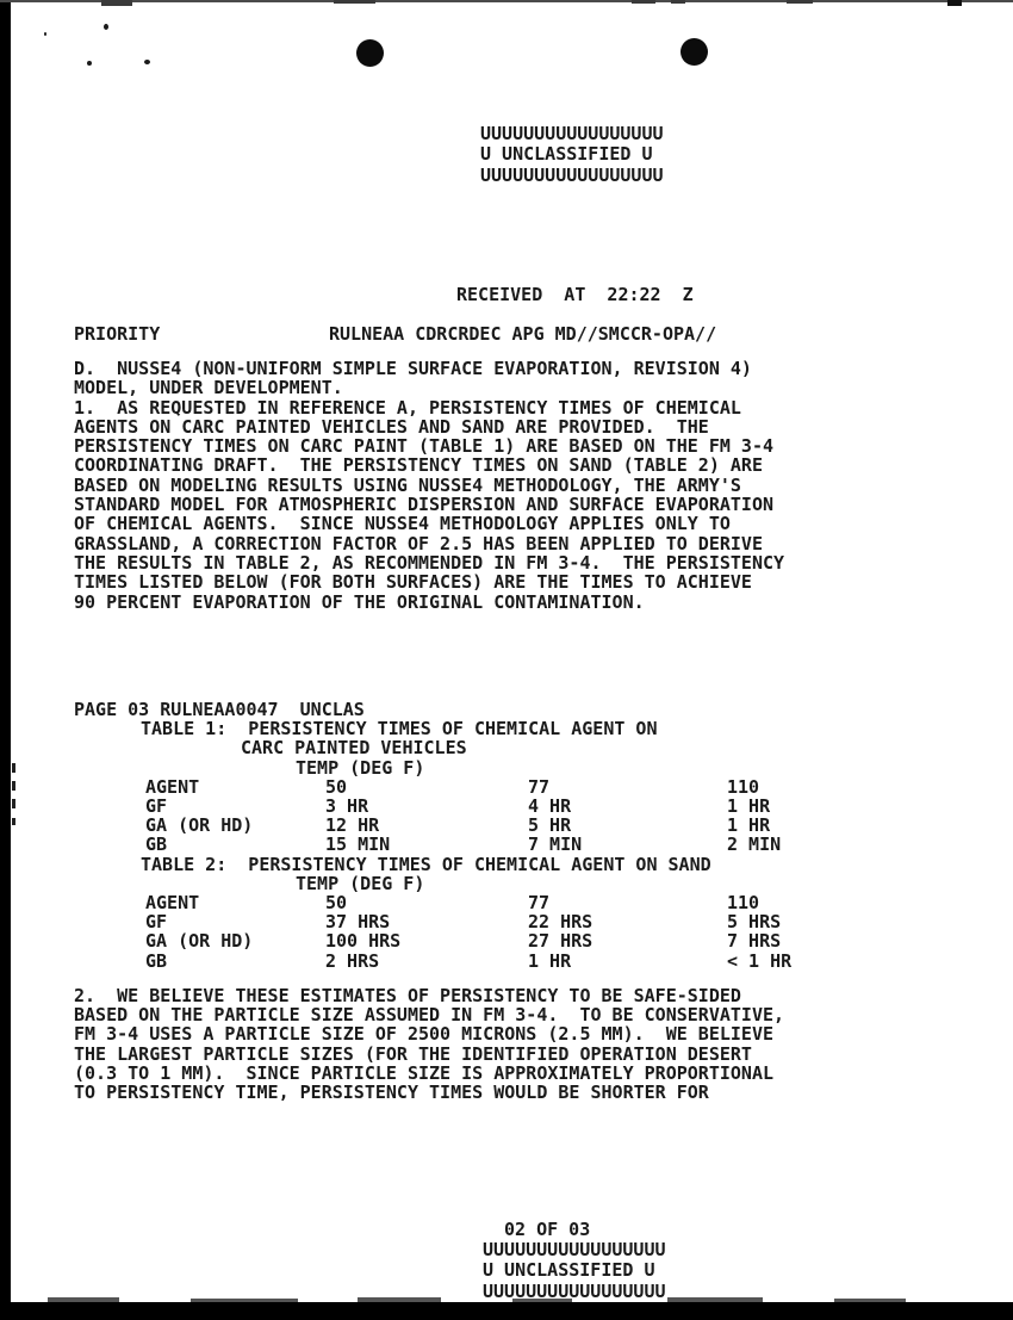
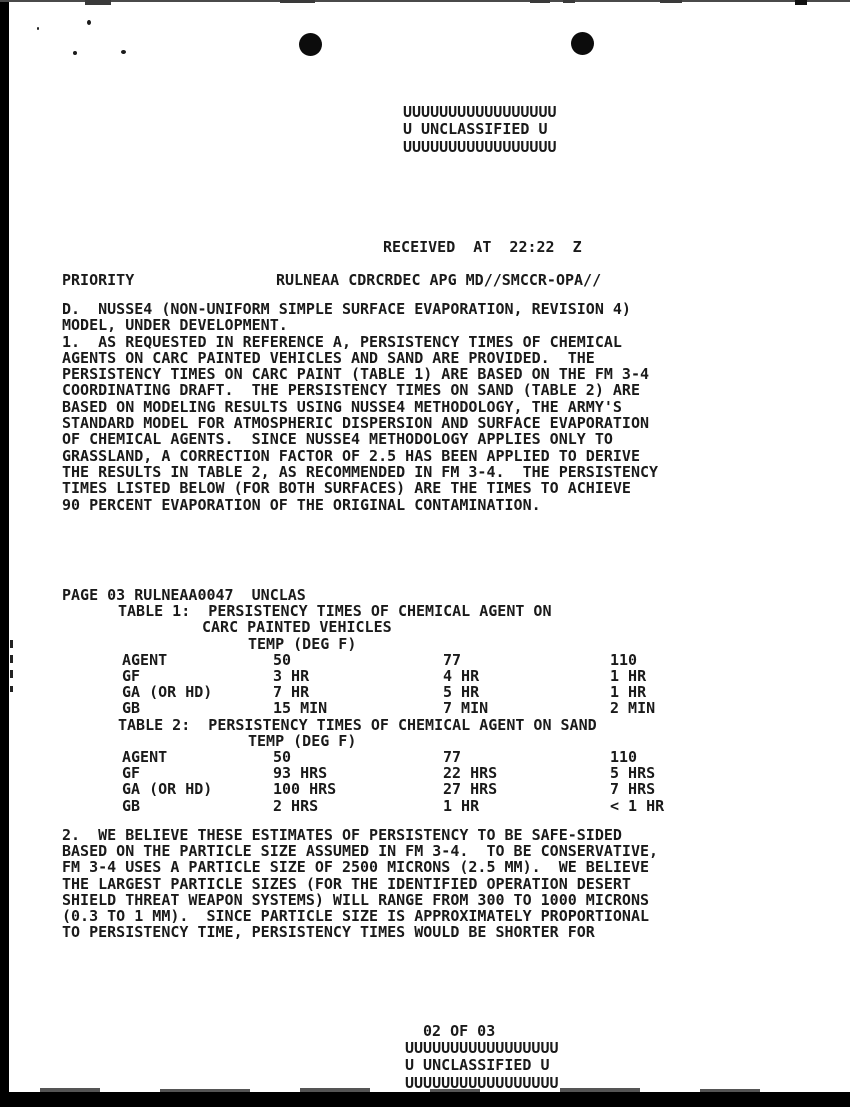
  UUUUUUUUUUUUUUUUU
  U UNCLASSIFIED U
  UUUUUUUUUUUUUUUUU
  RECEIVED AT 22:22 Z
  PRIORITY
  RULNEAA CDRCRDEC APG MD//SMCCR-OPA//
  D. NUSSE4 (NON-UNIFORM SIMPLE SURFACE EVAPORATION, REVISION 4)
  MODEL, UNDER DEVELOPMENT.
  1. AS REQUESTED IN REFERENCE A, PERSISTENCY TIMES OF CHEMICAL
  AGENTS ON CARC PAINTED VEHICLES AND SAND ARE PROVIDED. THE
  PERSISTENCY TIMES ON CARC PAINT (TABLE 1) ARE BASED ON THE FM 3-4
  COORDINATING DRAFT. THE PERSISTENCY TIMES ON SAND (TABLE 2) ARE
  BASED ON MODELING RESULTS USING NUSSE4 METHODOLOGY, THE ARMY'S
  STANDARD MODEL FOR ATMOSPHERIC DISPERSION AND SURFACE EVAPORATION
  OF CHEMICAL AGENTS. SINCE NUSSE4 METHODOLOGY APPLIES ONLY TO
  GRASSLAND, A CORRECTION FACTOR OF 2.5 HAS BEEN APPLIED TO DERIVE
  THE RESULTS IN TABLE 2, AS RECOMMENDED IN FM 3-4. THE PERSISTENCY
  TIMES LISTED BELOW (FOR BOTH SURFACES) ARE THE TIMES TO ACHIEVE
  90 PERCENT EVAPORATION OF THE ORIGINAL CONTAMINATION.
  PAGE 03 RULNEAA0047 UNCLAS
  TABLE 1: PERSISTENCY TIMES OF CHEMICAL AGENT ON
  CARC PAINTED VEHICLES
  TEMP (DEG F)
  AGENT
  50
  77
  110
  GF
  3 HR
  4 HR
  1 HR
  GA (OR HD)
- 12 HR
+ 7 HR
  5 HR
  1 HR
  GB
  15 MIN
  7 MIN
  2 MIN
  TABLE 2: PERSISTENCY TIMES OF CHEMICAL AGENT ON SAND
  TEMP (DEG F)
  AGENT
  50
  77
  110
  GF
- 37 HRS
+ 93 HRS
  22 HRS
  5 HRS
  GA (OR HD)
  100 HRS
  27 HRS
  7 HRS
  GB
  2 HRS
  1 HR
  < 1 HR
  2. WE BELIEVE THESE ESTIMATES OF PERSISTENCY TO BE SAFE-SIDED
  BASED ON THE PARTICLE SIZE ASSUMED IN FM 3-4. TO BE CONSERVATIVE,
  FM 3-4 USES A PARTICLE SIZE OF 2500 MICRONS (2.5 MM). WE BELIEVE
  THE LARGEST PARTICLE SIZES (FOR THE IDENTIFIED OPERATION DESERT
+ SHIELD THREAT WEAPON SYSTEMS) WILL RANGE FROM 300 TO 1000 MICRONS
  (0.3 TO 1 MM). SINCE PARTICLE SIZE IS APPROXIMATELY PROPORTIONAL
  TO PERSISTENCY TIME, PERSISTENCY TIMES WOULD BE SHORTER FOR
  02 OF 03
  UUUUUUUUUUUUUUUUU
  U UNCLASSIFIED U
  UUUUUUUUUUUUUUUUU
